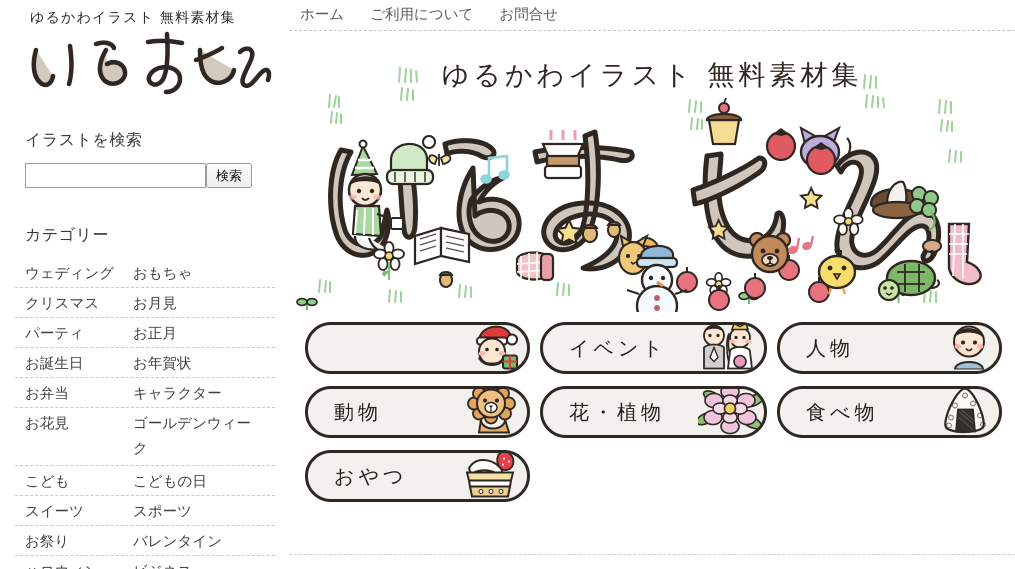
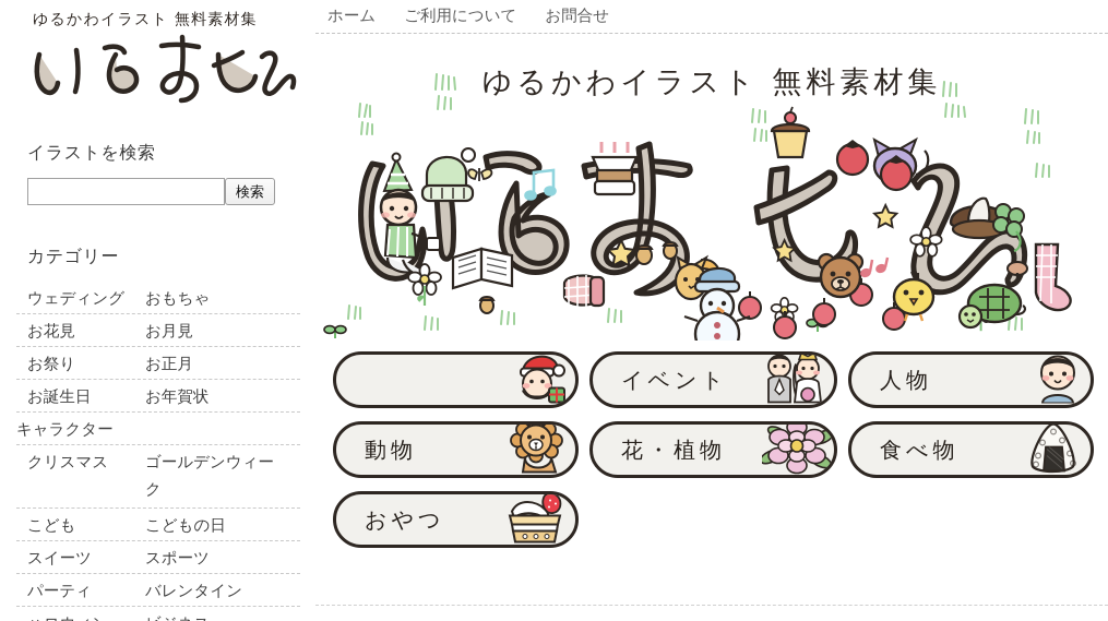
  ゆるかわイラスト 無料素材集
  イラストを検索
  検索
  カテゴリー
  ウェディング
  おもちゃ
- クリスマス
+ お花見
  お月見
- パーティ
+ お祭り
  お正月
  お誕生日
  お年賀状
- お弁当
  キャラクター
- お花見
+ クリスマス
  ゴールデンウィーク
  こども
  こどもの日
  スイーツ
  スポーツ
- お祭り
+ パーティ
  バレンタイン
  ホーム
  ご利用について
  お問合せ
  ゆるかわイラスト 無料素材集
  イベント
  人物
  動物
  花・植物
  食べ物
  おやつ
